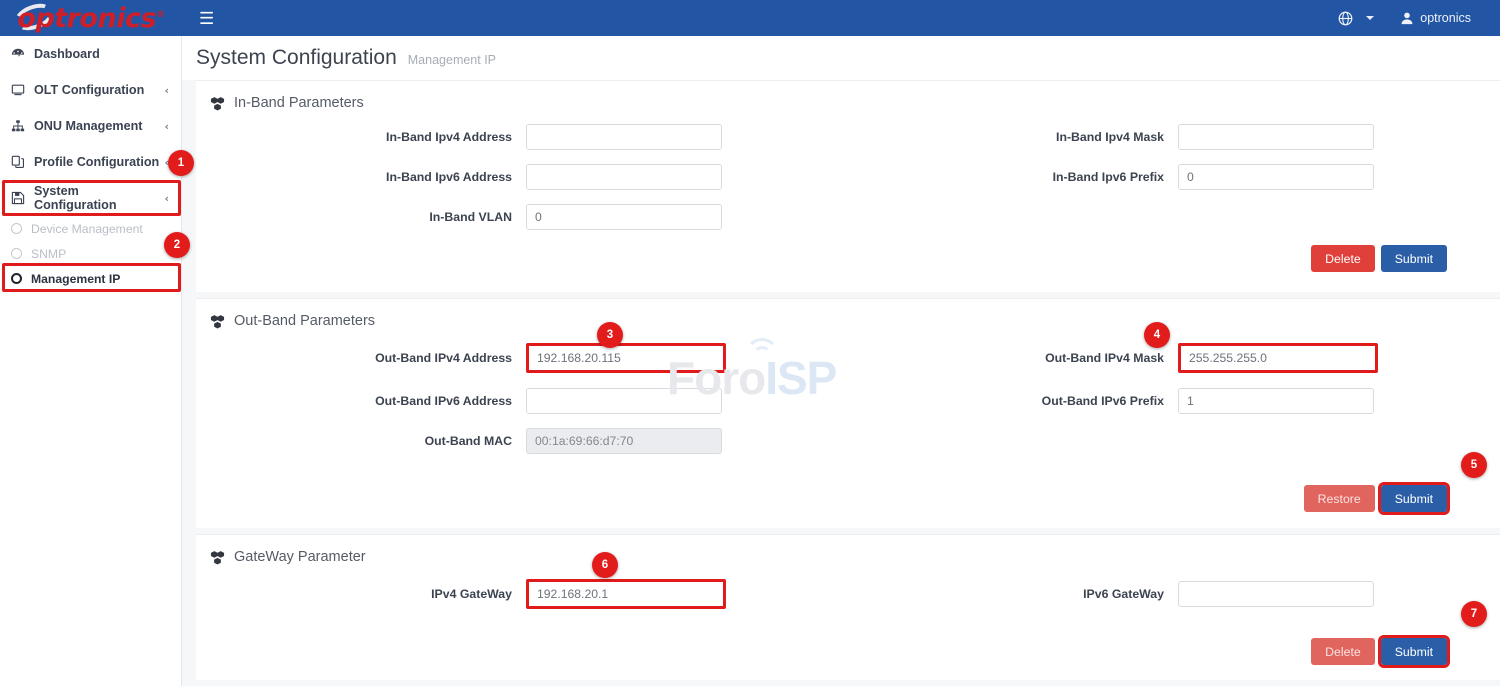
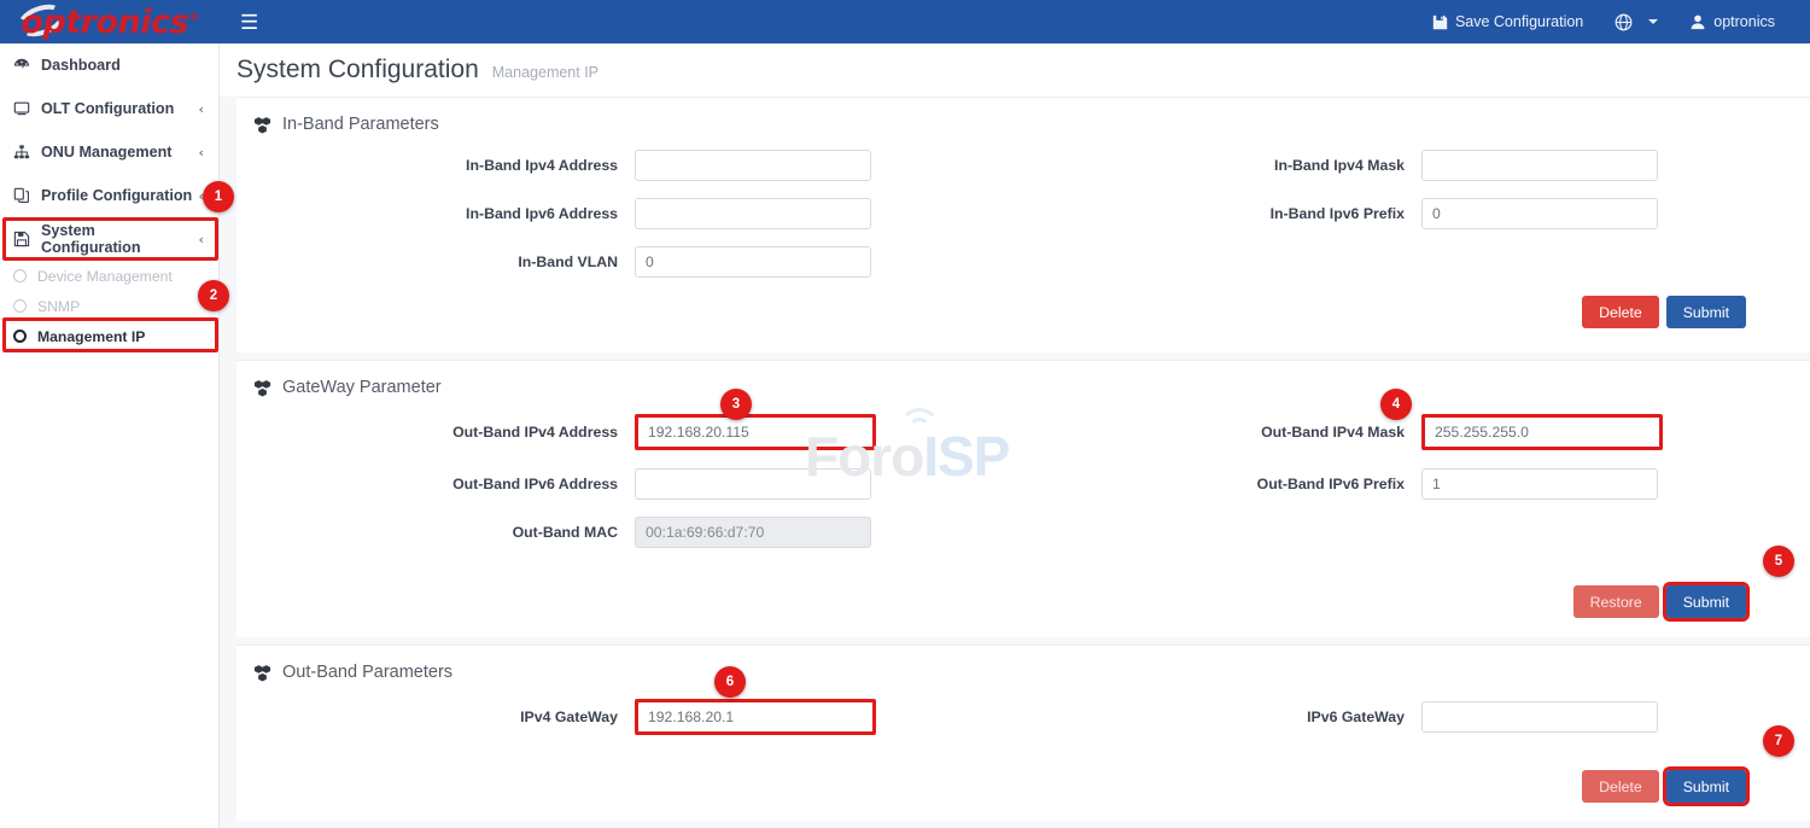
  optronics®
  ☰
+ Save Configuration
  optronics
  Dashboard
  OLT Configuration
  ‹
  ONU Management
  ‹
  Profile Configuration
  ‹
  System Configuration
  ‹
  Device Management
  SNMP
  Management IP
  System Configuration
  Management IP
  ForoISP
  In-Band Parameters
  In-Band Ipv4 Address
  In-Band Ipv4 Mask
  In-Band Ipv6 Address
  In-Band Ipv6 Prefix
  0
  In-Band VLAN
  0
  Delete
  Submit
- Out-Band Parameters
+ GateWay Parameter
  Out-Band IPv4 Address
  192.168.20.115
  Out-Band IPv4 Mask
  255.255.255.0
  Out-Band IPv6 Address
  Out-Band IPv6 Prefix
  1
  Out-Band MAC
  00:1a:69:66:d7:70
  Restore
  Submit
- GateWay Parameter
+ Out-Band Parameters
  IPv4 GateWay
  192.168.20.1
  IPv6 GateWay
  Delete
  Submit
  1
  2
  3
  4
  5
  6
  7
